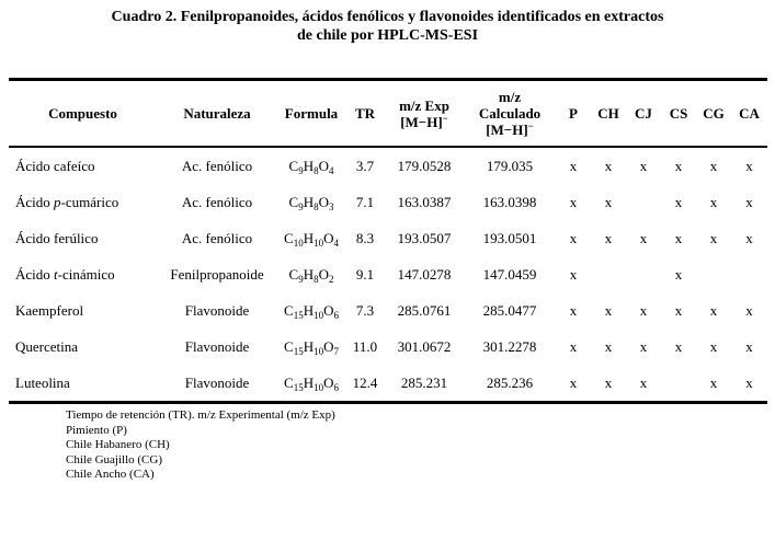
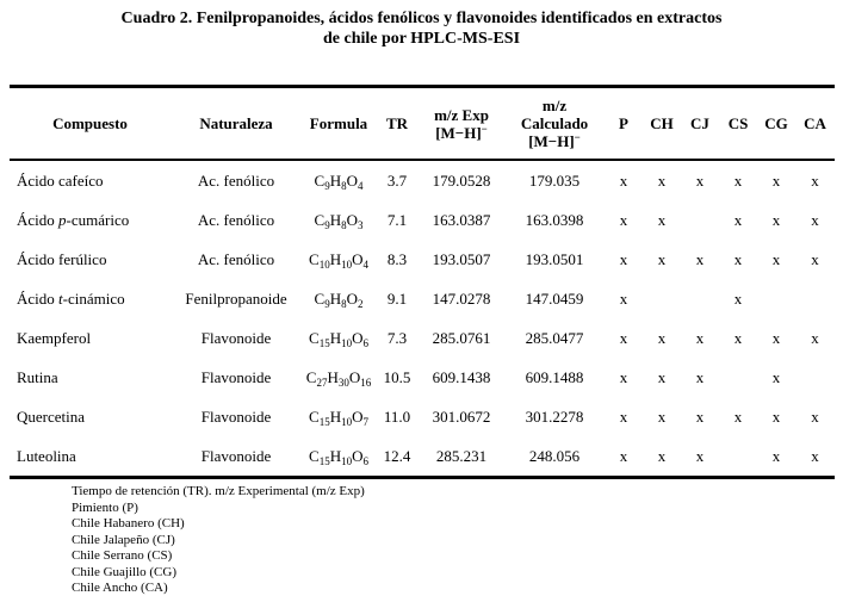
  Cuadro 2. Fenilpropanoides, ácidos fenólicos y flavonoides identificados en extractos
  de chile por HPLC-MS-ESI
  Compuesto	Naturaleza	Formula	TR	m/z Exp[M−H]−	m/zCalculado[M−H]−	P	CH	CJ	CS	CG	CA
  Ácido cafeíco	Ac. fenólico	C9H8O4	3.7	179.0528	179.035	x	x	x	x	x	x
  Ácido p-cumárico	Ac. fenólico	C9H8O3	7.1	163.0387	163.0398	x	x		x	x	x
  Ácido ferúlico	Ac. fenólico	C10H10O4	8.3	193.0507	193.0501	x	x	x	x	x	x
  Ácido t-cinámico	Fenilpropanoide	C9H8O2	9.1	147.0278	147.0459	x			x
  Kaempferol	Flavonoide	C15H10O6	7.3	285.0761	285.0477	x	x	x	x	x	x
+ Rutina	Flavonoide	C27H30O16	10.5	609.1438	609.1488	x	x	x		x
  Quercetina	Flavonoide	C15H10O7	11.0	301.0672	301.2278	x	x	x	x	x	x
- Luteolina	Flavonoide	C15H10O6	12.4	285.231	285.236	x	x	x		x	x
+ Luteolina	Flavonoide	C15H10O6	12.4	285.231	248.056	x	x	x		x	x
  Tiempo de retención (TR). m/z Experimental (m/z Exp)
  Pimiento (P)
  Chile Habanero (CH)
+ Chile Jalapeño (CJ)
+ Chile Serrano (CS)
  Chile Guajillo (CG)
  Chile Ancho (CA)
